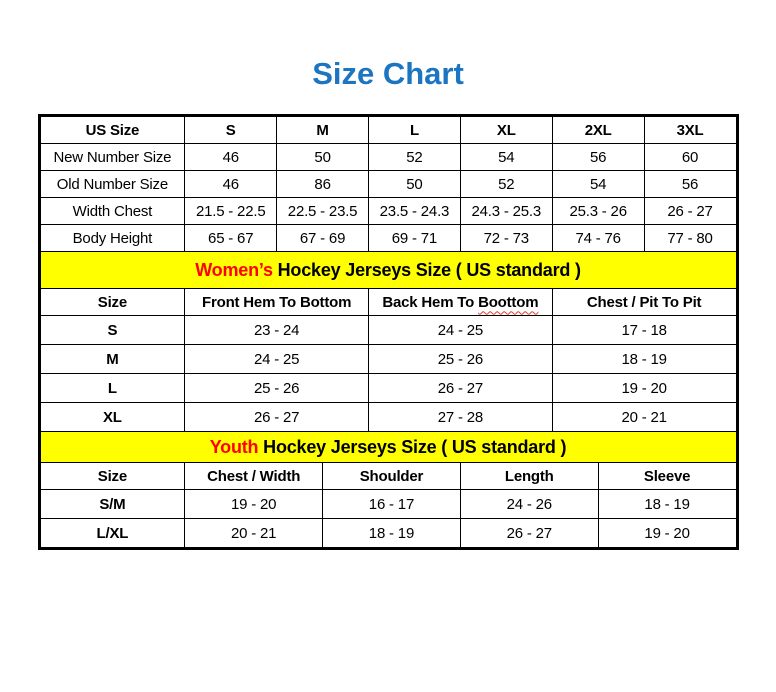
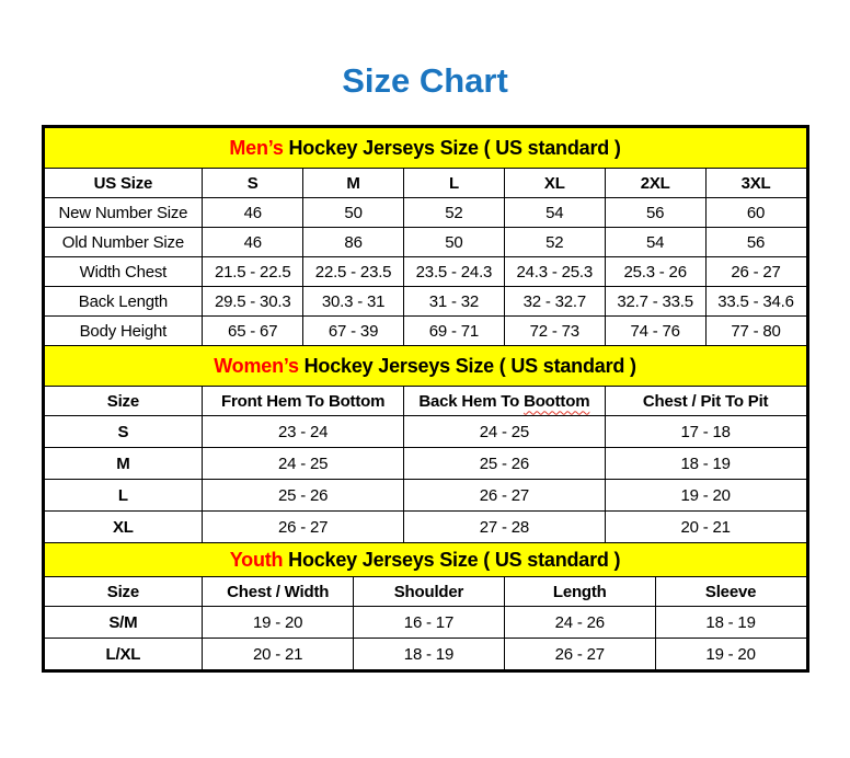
  Size Chart
+ Men’s Hockey Jerseys Size ( US standard )
  US Size	S	M	L	XL	2XL	3XL
  New Number Size	46	50	52	54	56	60
  Old Number Size	46	86	50	52	54	56
  Width Chest	21.5 - 22.5	22.5 - 23.5	23.5 - 24.3	24.3 - 25.3	25.3 - 26	26 - 27
+ Back Length	29.5 - 30.3	30.3 - 31	31 - 32	32 - 32.7	32.7 - 33.5	33.5 - 34.6
- Body Height	65 - 67	67 - 69	69 - 71	72 - 73	74 - 76	77 - 80
+ Body Height	65 - 67	67 - 39	69 - 71	72 - 73	74 - 76	77 - 80
  Women’s Hockey Jerseys Size ( US standard )
  Size	Front Hem To Bottom	Back Hem To Boottom	Chest / Pit To Pit
  S	23 - 24	24 - 25	17 - 18
  M	24 - 25	25 - 26	18 - 19
  L	25 - 26	26 - 27	19 - 20
  XL	26 - 27	27 - 28	20 - 21
  Youth Hockey Jerseys Size ( US standard )
  Size	Chest / Width	Shoulder	Length	Sleeve
  S/M	19 - 20	16 - 17	24 - 26	18 - 19
  L/XL	20 - 21	18 - 19	26 - 27	19 - 20
